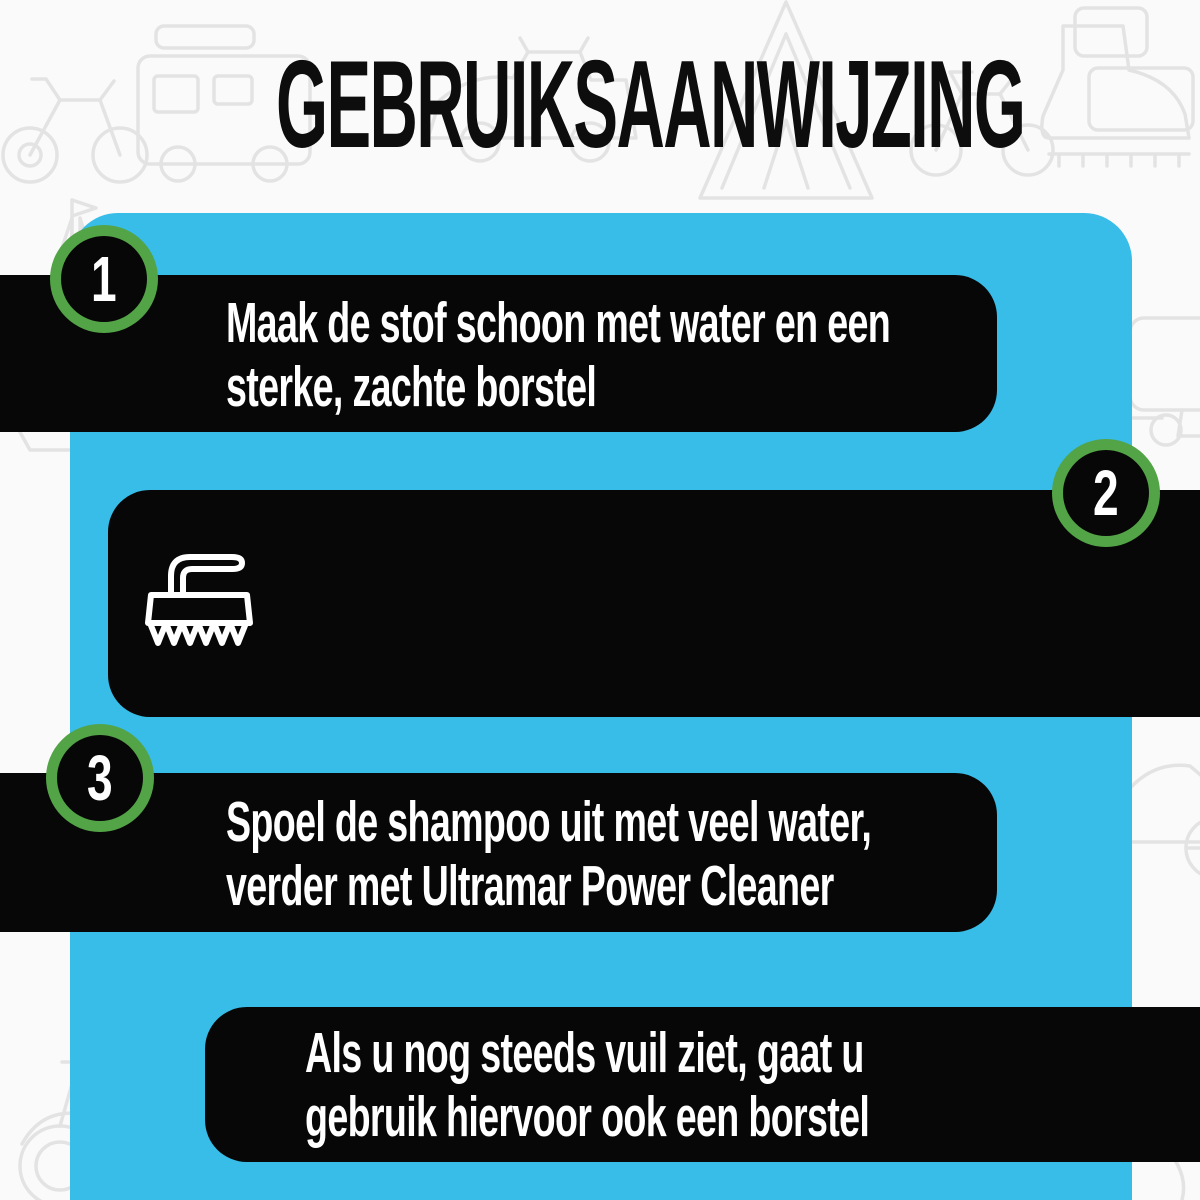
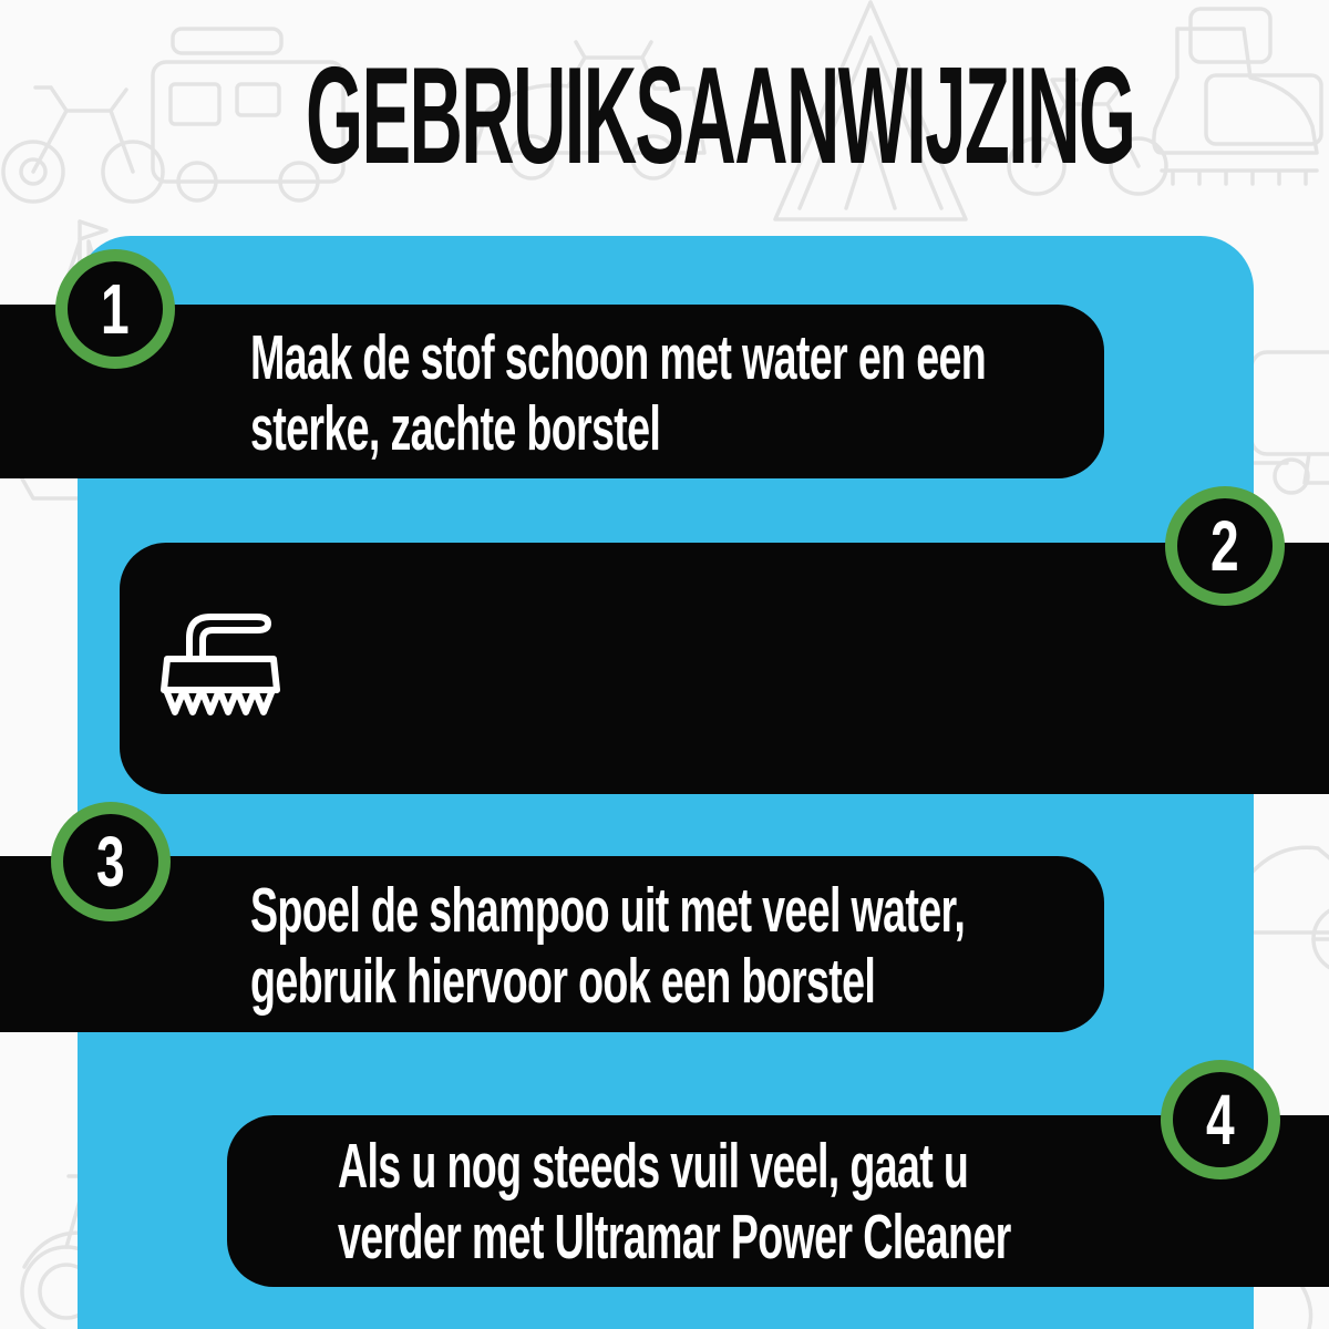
  GEBRUIKSAANWIJZING
  1
  Maak de stof schoon met water en een
  sterke, zachte borstel
  2
  3
  Spoel de shampoo uit met veel water,
- verder met Ultramar Power Cleaner
+ gebruik hiervoor ook een borstel
+ 4
- Als u nog steeds vuil ziet, gaat u
+ Als u nog steeds vuil veel, gaat u
- gebruik hiervoor ook een borstel
+ verder met Ultramar Power Cleaner
